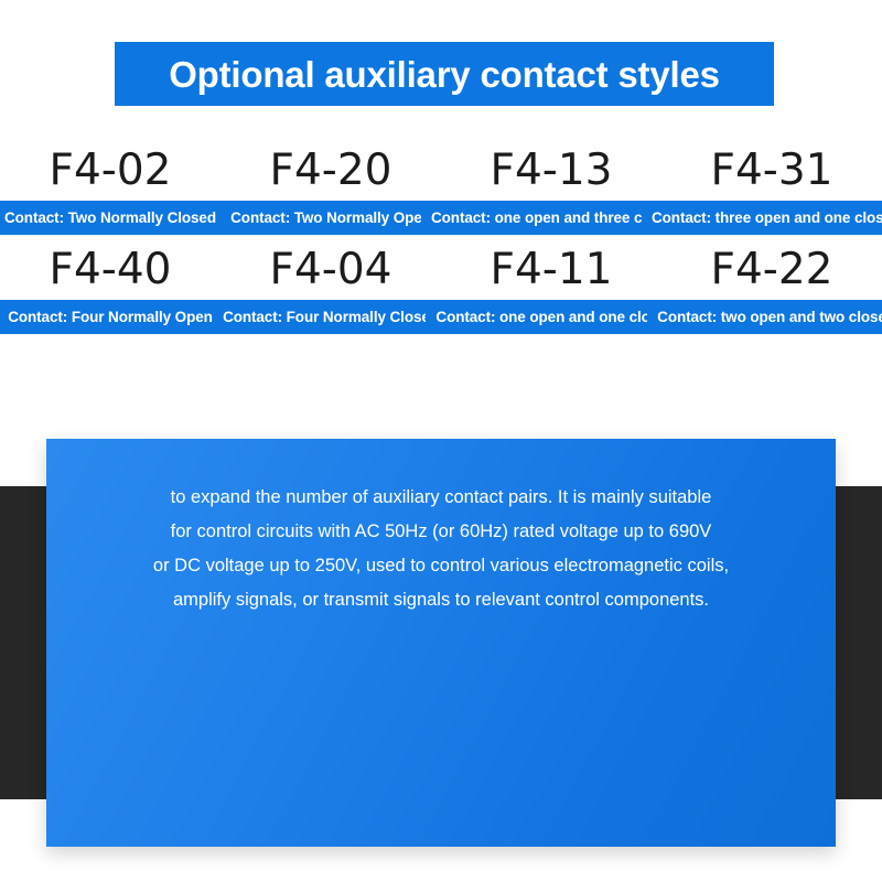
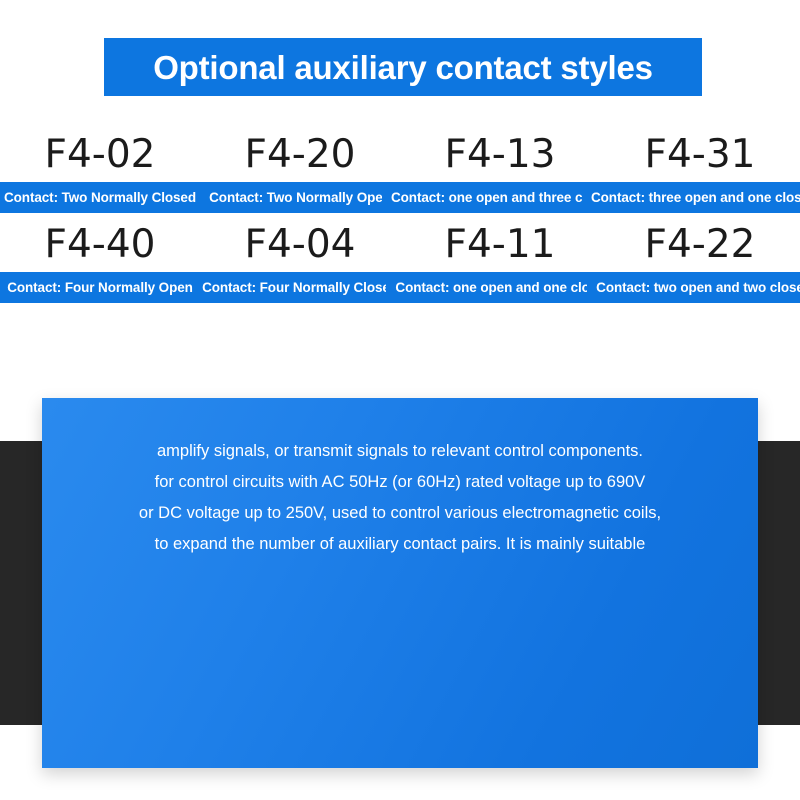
  Optional auxiliary contact styles
  F4-02
  Contact: Two Normally Closed
  F4-20
  Contact: Two Normally Ope
  F4-13
  Contact: one open and three c
  F4-31
  Contact: three open and one clos
  F4-40
  Contact: Four Normally Open
  F4-04
  Contact: Four Normally Clos
  F4-11
  Contact: one open and one clo
  F4-22
  Contact: two open and two clos
- to expand the number of auxiliary contact pairs. It is mainly suitable
+ amplify signals, or transmit signals to relevant control components.
  for control circuits with AC 50Hz (or 60Hz) rated voltage up to 690V
  or DC voltage up to 250V, used to control various electromagnetic coils,
- amplify signals, or transmit signals to relevant control components.
+ to expand the number of auxiliary contact pairs. It is mainly suitable
